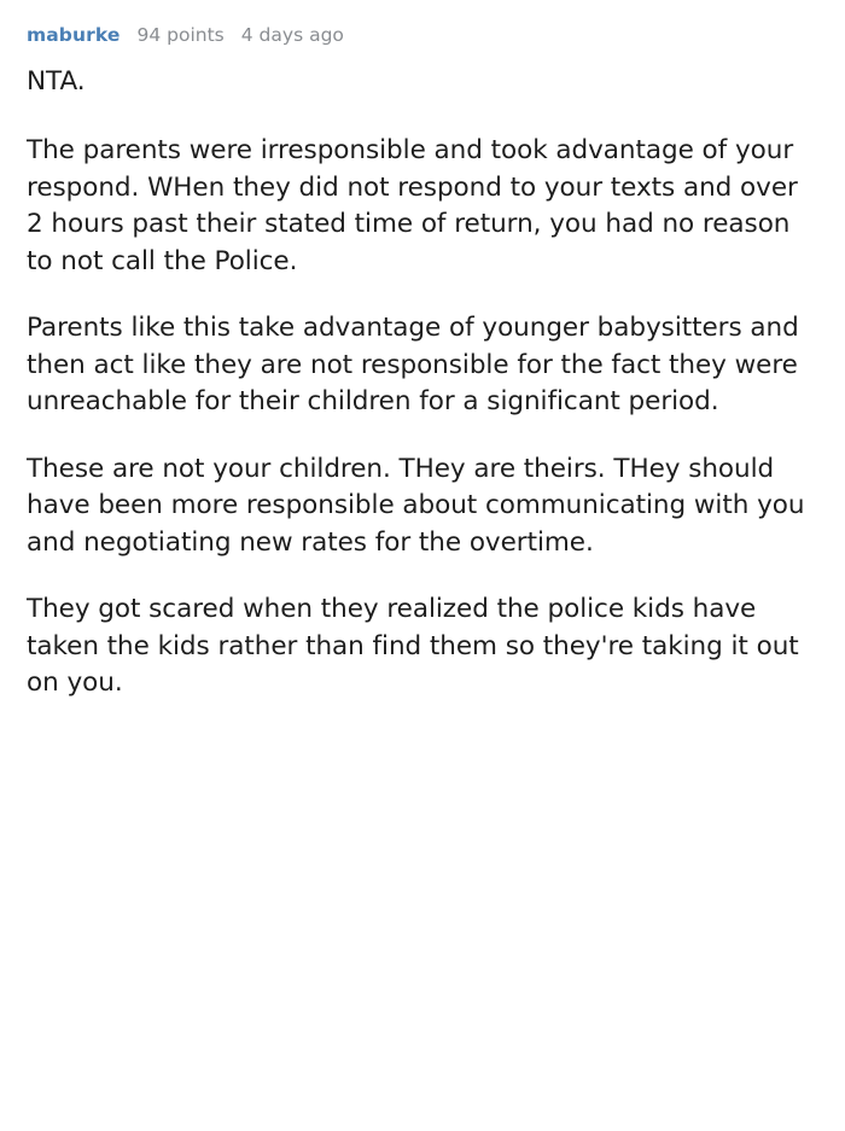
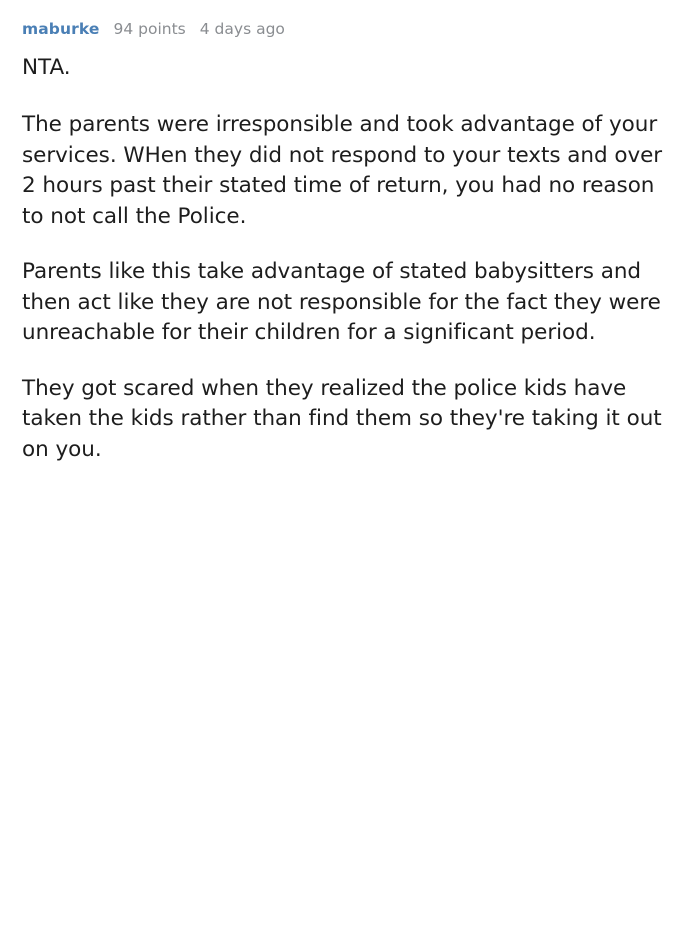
  maburke
  94 points
  4 days ago
  NTA.
- The parents were irresponsible and took advantage of your respond. WHen they did not respond to your texts and over 2 hours past their stated time of return, you had no reason to not call the Police.
+ The parents were irresponsible and took advantage of your services. WHen they did not respond to your texts and over 2 hours past their stated time of return, you had no reason to not call the Police.
- Parents like this take advantage of younger babysitters and then act like they are not responsible for the fact they were unreachable for their children for a significant period.
+ Parents like this take advantage of stated babysitters and then act like they are not responsible for the fact they were unreachable for their children for a significant period.
- These are not your children. THey are theirs. THey should have been more responsible about communicating with you and negotiating new rates for the overtime.
  They got scared when they realized the police kids have taken the kids rather than find them so they're taking it out on you.
